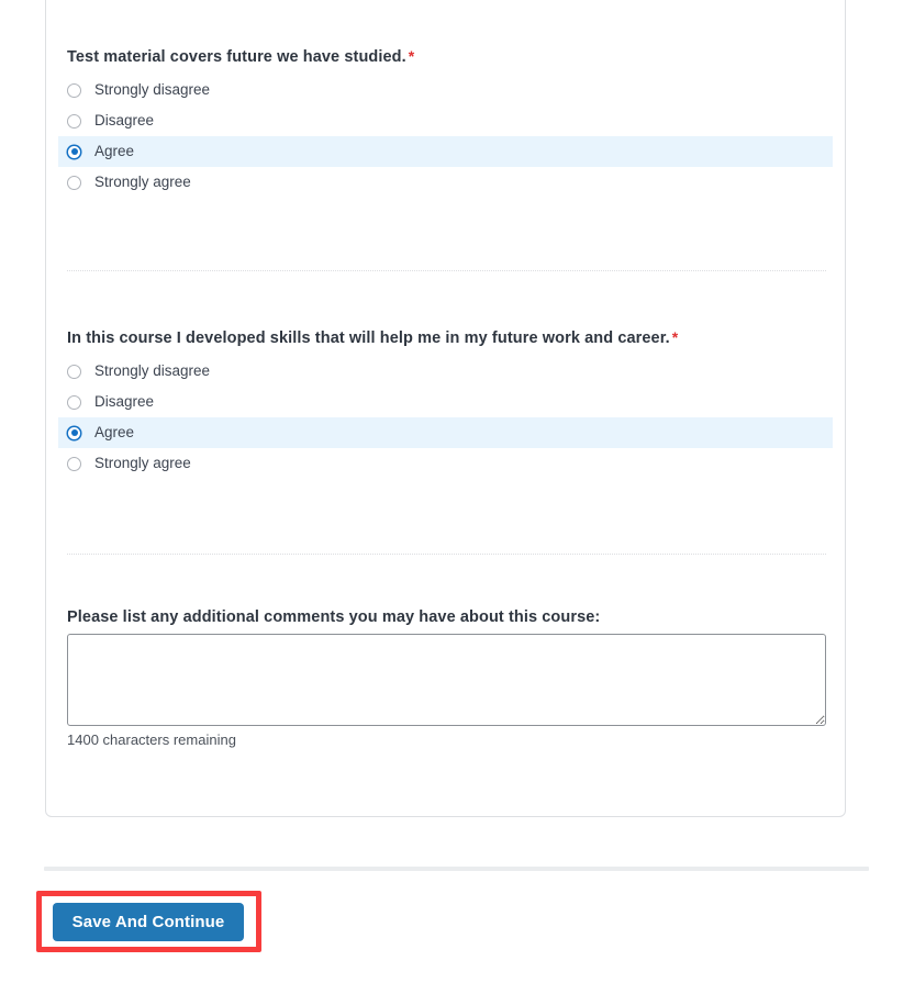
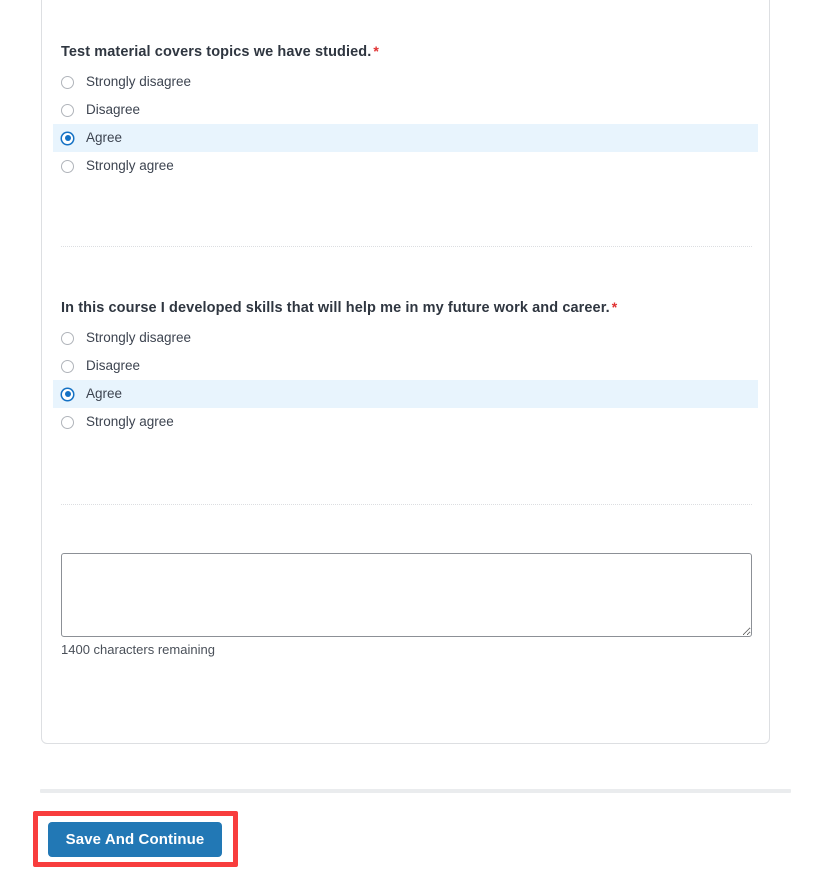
- Test material covers future we have studied. *
+ Test material covers topics we have studied. *
  Strongly disagree
  Disagree
  Agree
  Strongly agree
  In this course I developed skills that will help me in my future work and career. *
  Strongly disagree
  Disagree
  Agree
  Strongly agree
- Please list any additional comments you may have about this course:
  1400 characters remaining
  Save And Continue
